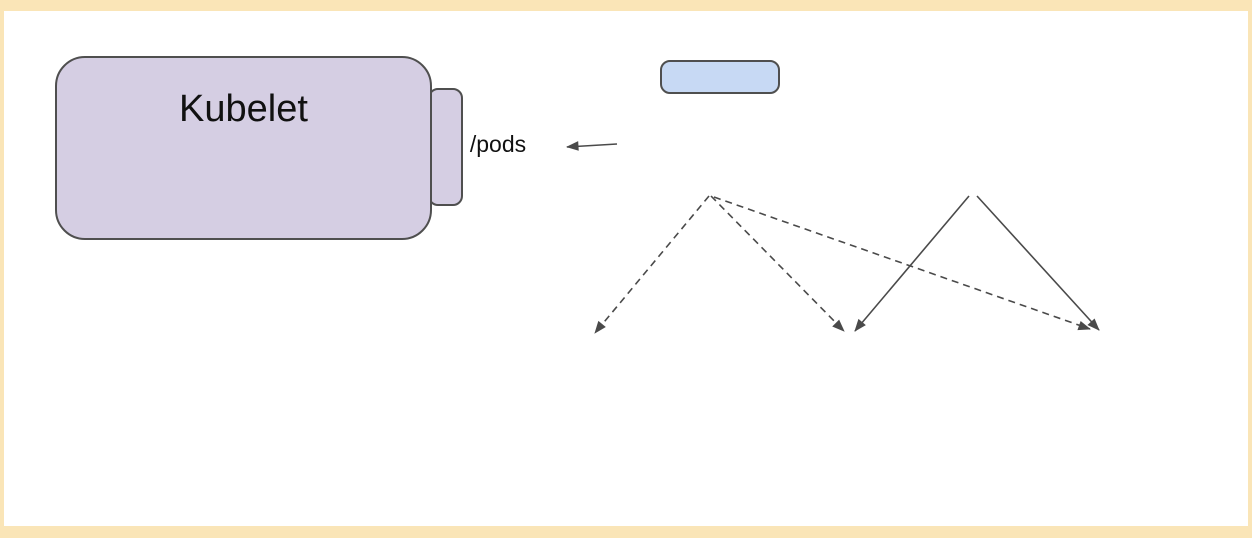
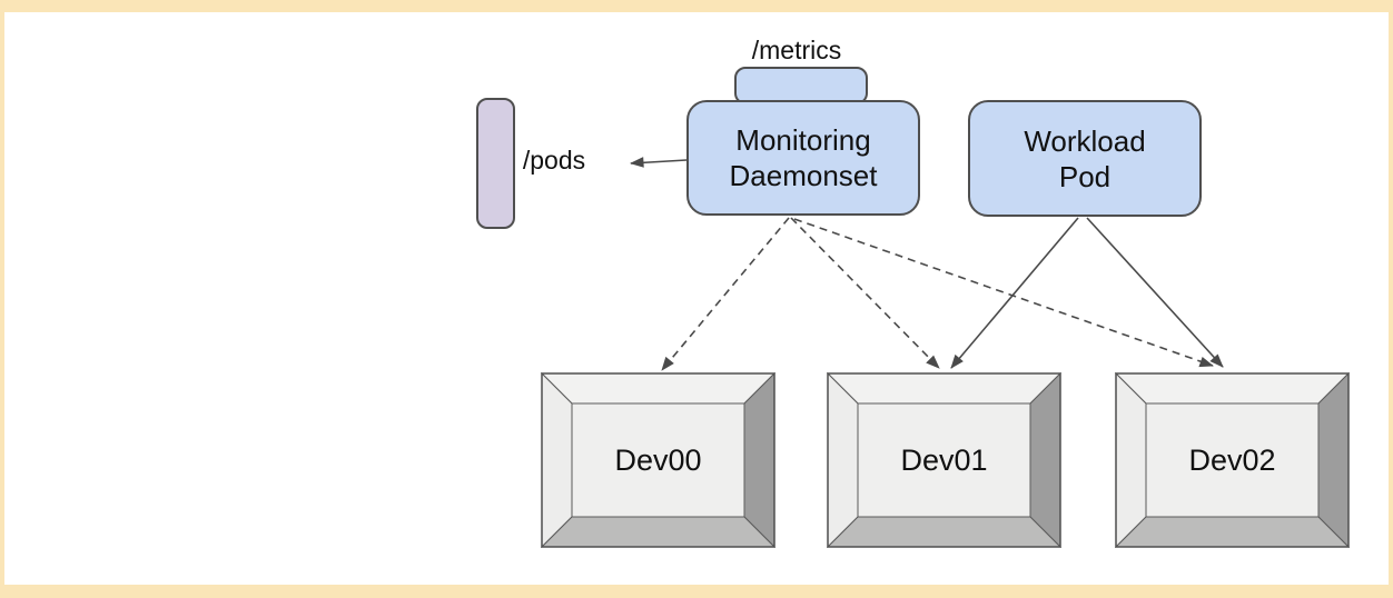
- Kubelet
  /pods
+ /metrics
+ Monitoring
+ Daemonset
+ Workload
+ Pod
+ Dev00
+ Dev01
+ Dev02
